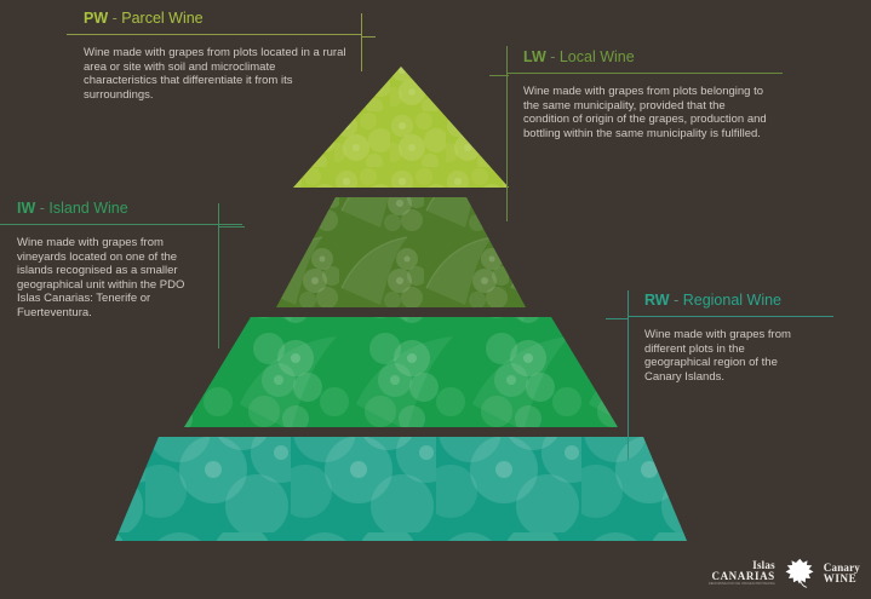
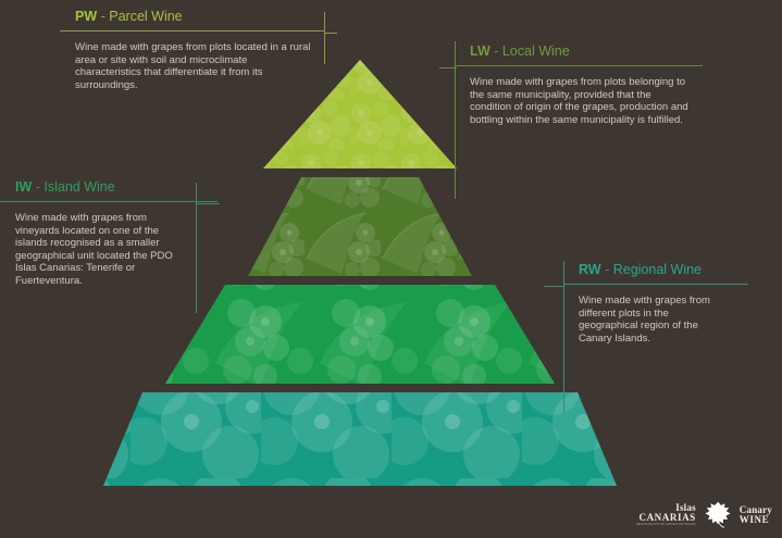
  PW - Parcel Wine
  Wine made with grapes from plots located in a rural area or site with soil and microclimate characteristics that differentiate it from its surroundings.
  LW - Local Wine
  Wine made with grapes from plots belonging to the same municipality, provided that the condition of origin of the grapes, production and bottling within the same municipality is fulfilled.
  IW - Island Wine
- Wine made with grapes from vineyards located on one of the islands recognised as a smaller geographical unit within the PDO Islas Canarias: Tenerife or Fuerteventura.
+ Wine made with grapes from vineyards located on one of the islands recognised as a smaller geographical unit located the PDO Islas Canarias: Tenerife or Fuerteventura.
  RW - Regional Wine
  Wine made with grapes from different plots in the geographical region of the Canary Islands.
  Islas
  CANARIAS
  Canary
  WINE
